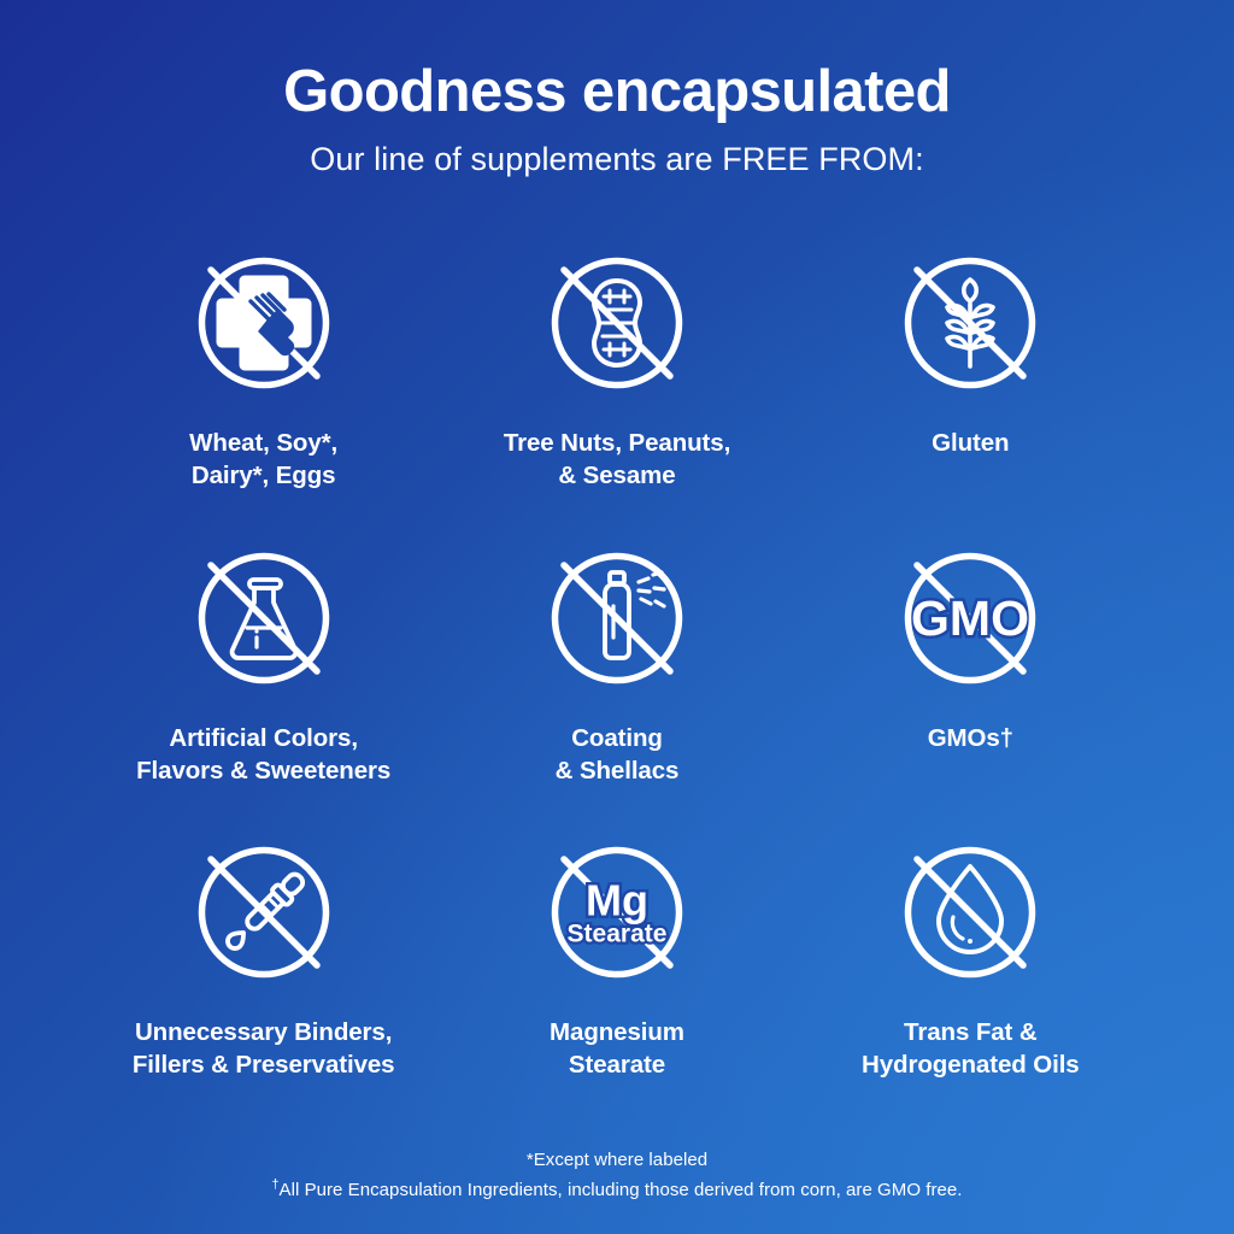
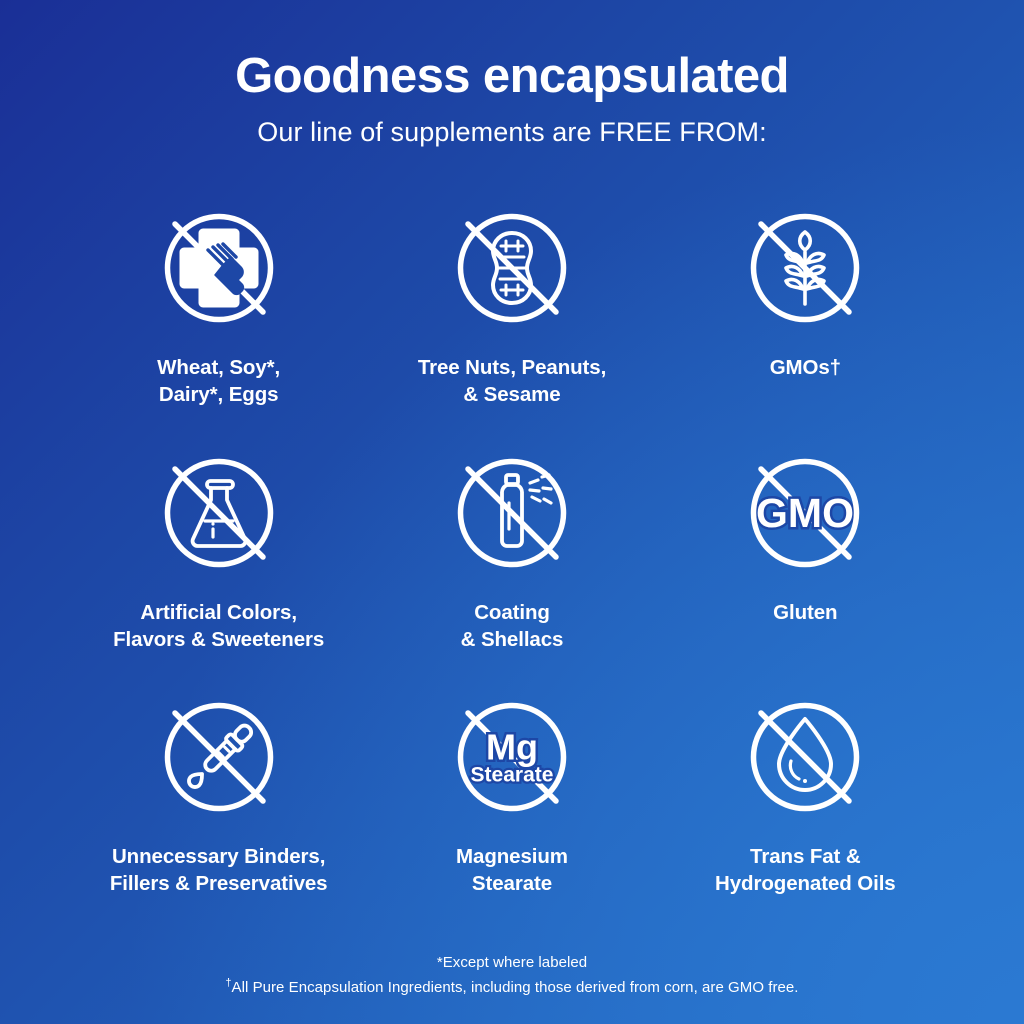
  Goodness encapsulated
  Our line of supplements are FREE FROM:
  Wheat, Soy*,
  Dairy*, Eggs
  Tree Nuts, Peanuts,
  & Sesame
- Gluten
+ GMOs†
  Artificial Colors,
  Flavors & Sweeteners
  Coating
  & Shellacs
  GMO
- GMOs†
+ Gluten
  Unnecessary Binders,
  Fillers & Preservatives
  Mg
  Stearate
  Magnesium
  Stearate
  Trans Fat &
  Hydrogenated Oils
  *Except where labeled
  †All Pure Encapsulation Ingredients, including those derived from corn, are GMO free.
